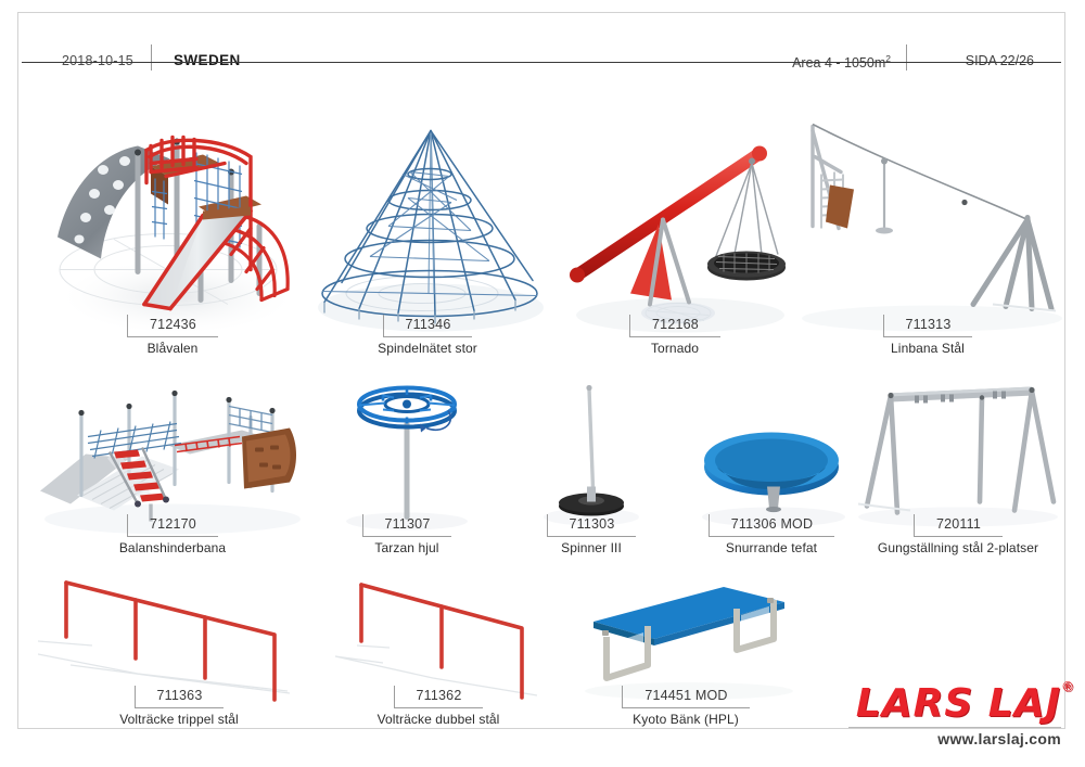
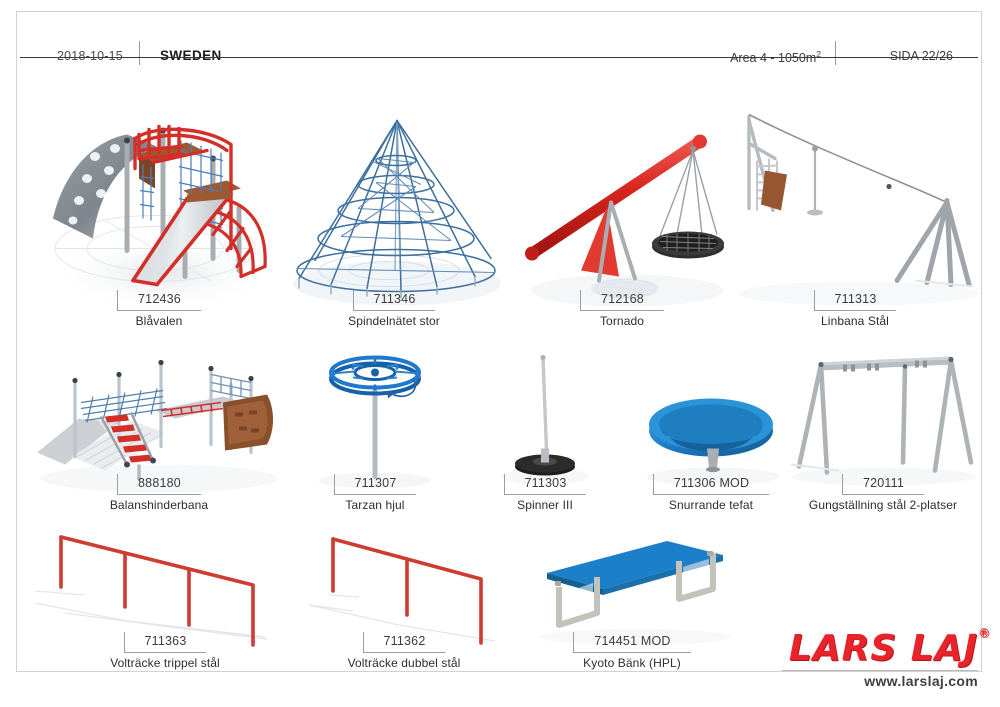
  2018-10-15
  SWEDEN
  Area 4 - 1050m2
  SIDA 22/26
  712436
  Blåvalen
  711346
  Spindelnätet stor
  712168
  Tornado
  711313
  Linbana Stål
- 712170
+ 888180
  Balanshinderbana
  711307
  Tarzan hjul
  711303
  Spinner III
  711306 MOD
  Snurrande tefat
  720111
  Gungställning stål 2-platser
  711363
  Volträcke trippel stål
  711362
  Volträcke dubbel stål
  714451 MOD
  Kyoto Bänk (HPL)
  LARS LAJ
  ®
  www.larslaj.com
